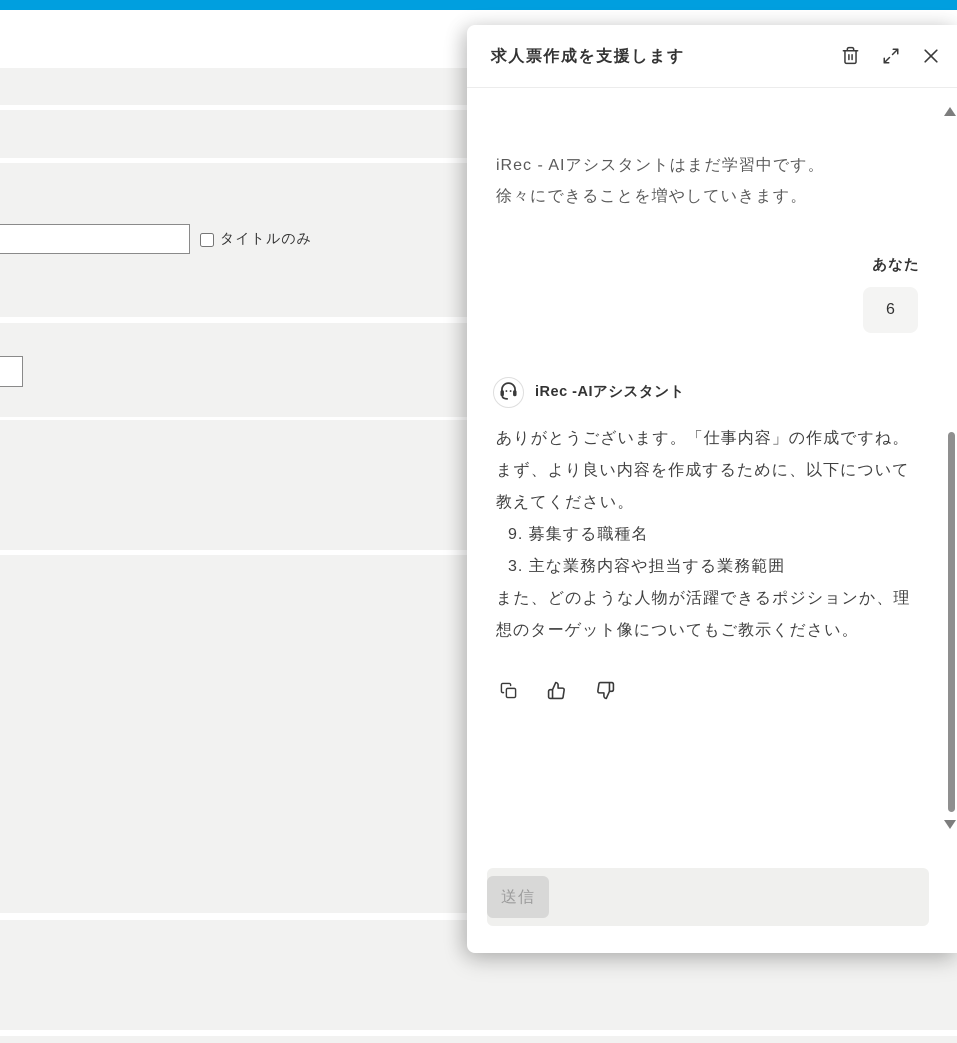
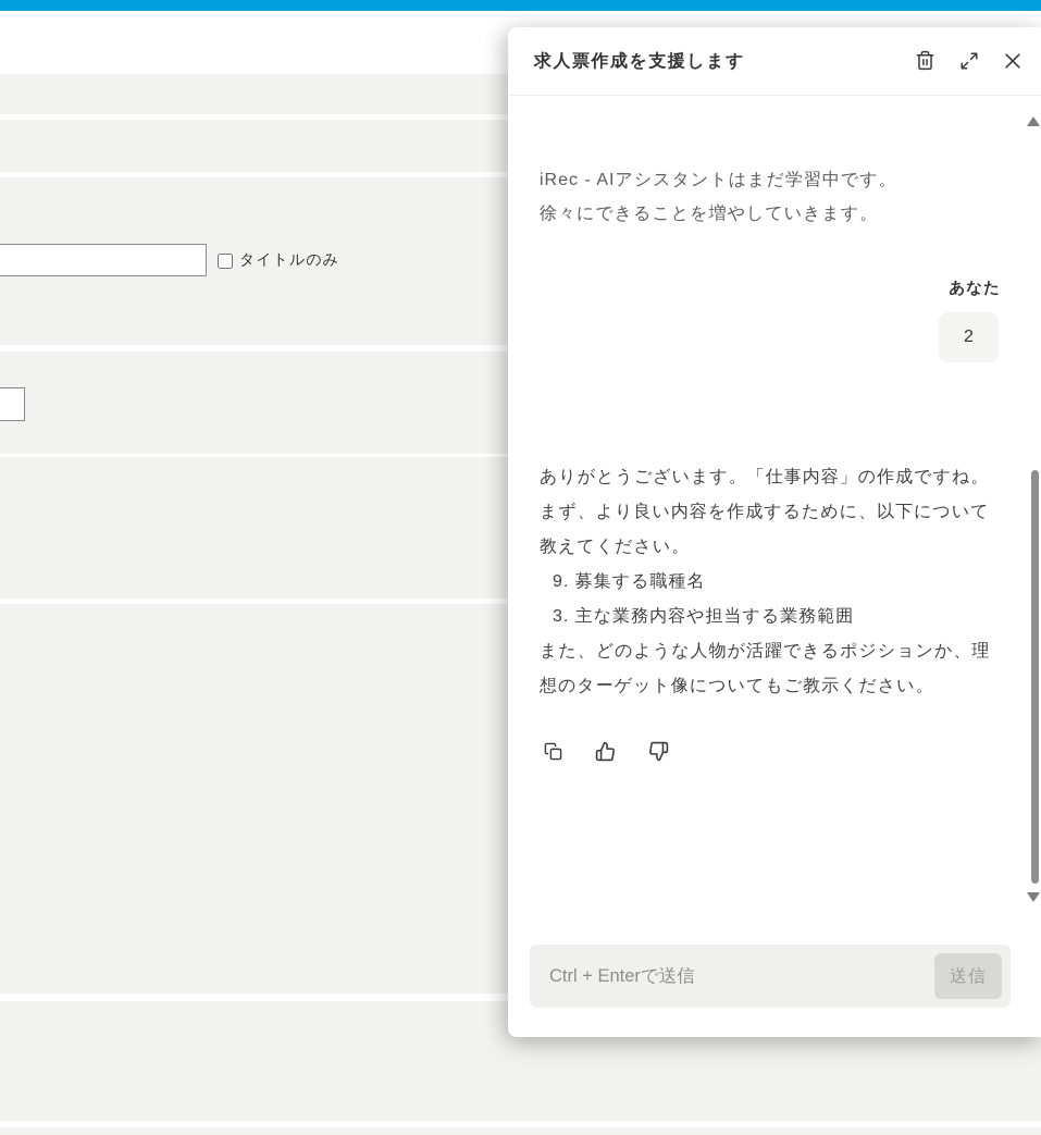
  タイトルのみ
  求人票作成を支援します
  iRec - AIアシスタントはまだ学習中です。
  徐々にできることを増やしていきます。
  あなた
- 6
+ 2
- iRec -AIアシスタント
  ありがとうございます。「仕事内容」の作成ですね。まず、より良い内容を作成するために、以下について教えてください。
  9. 募集する職種名
  3. 主な業務内容や担当する業務範囲
  また、どのような人物が活躍できるポジションか、理想のターゲット像についてもご教示ください。
+ Ctrl + Enterで送信
  送信
